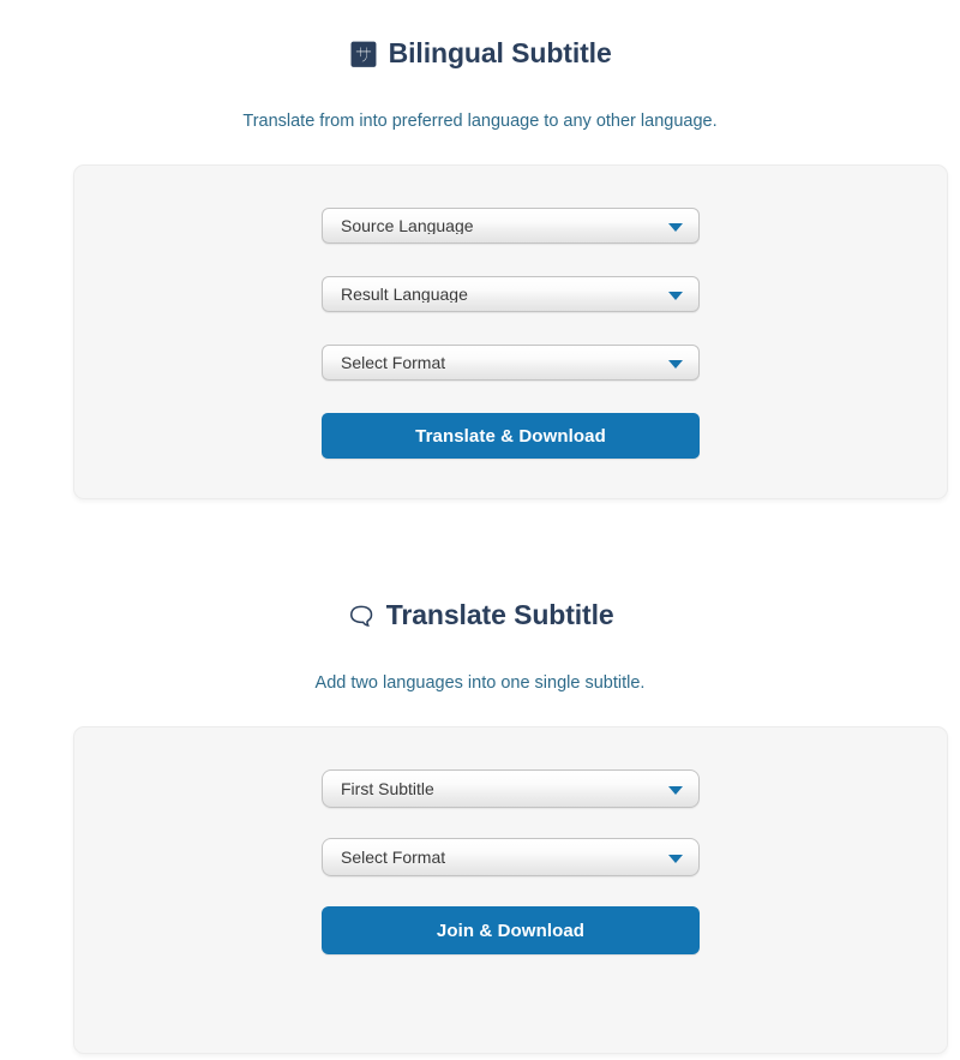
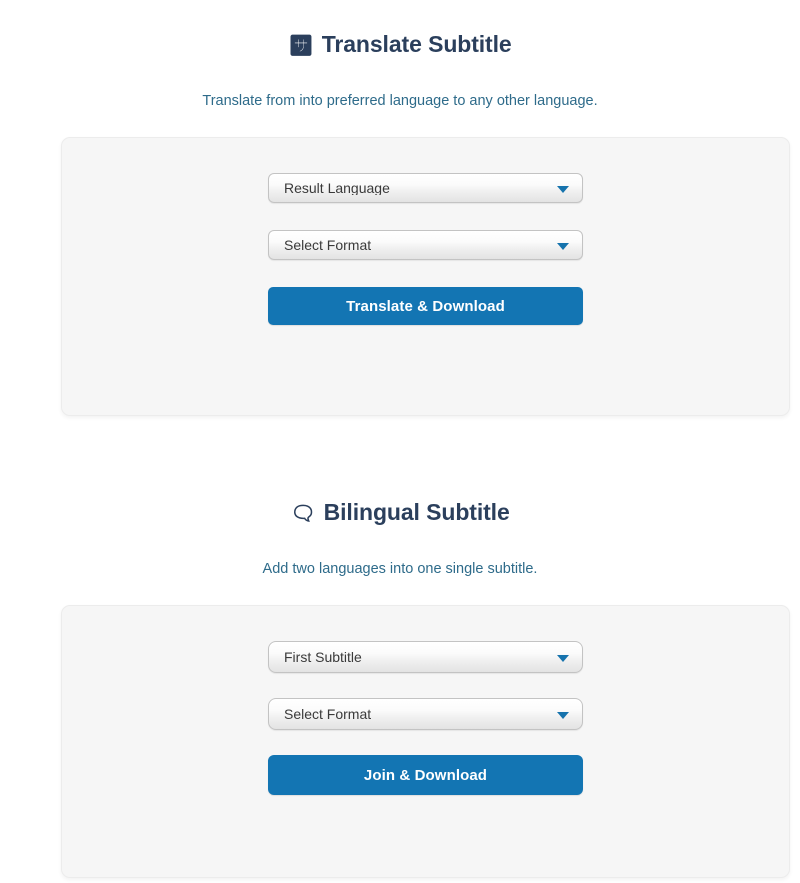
  🈂
- Bilingual Subtitle
+ Translate Subtitle
  Translate from into preferred language to any other language.
- Source Language
  Result Language
  Select Format
  Translate & Download
  🗨
- Translate Subtitle
+ Bilingual Subtitle
  Add two languages into one single subtitle.
  First Subtitle
  Select Format
  Join & Download
